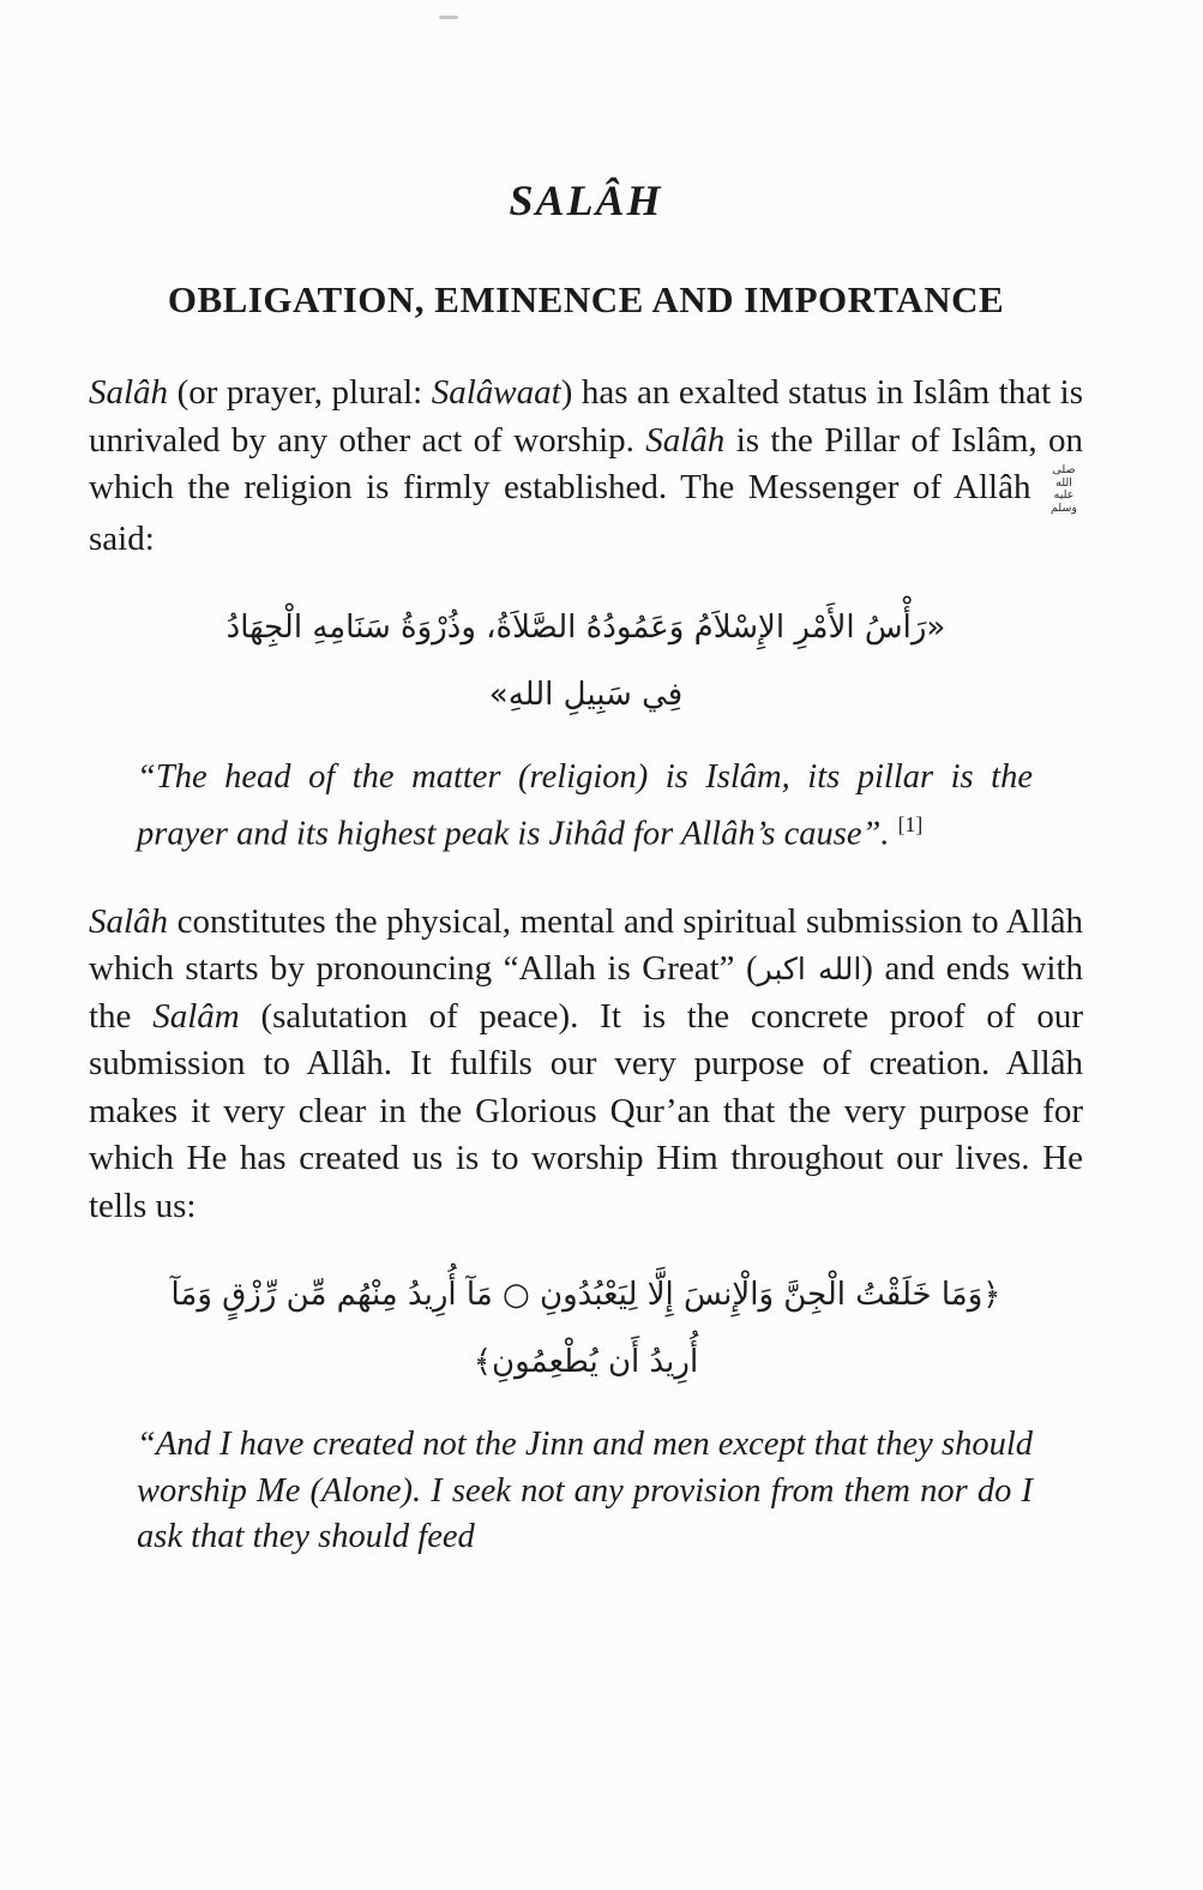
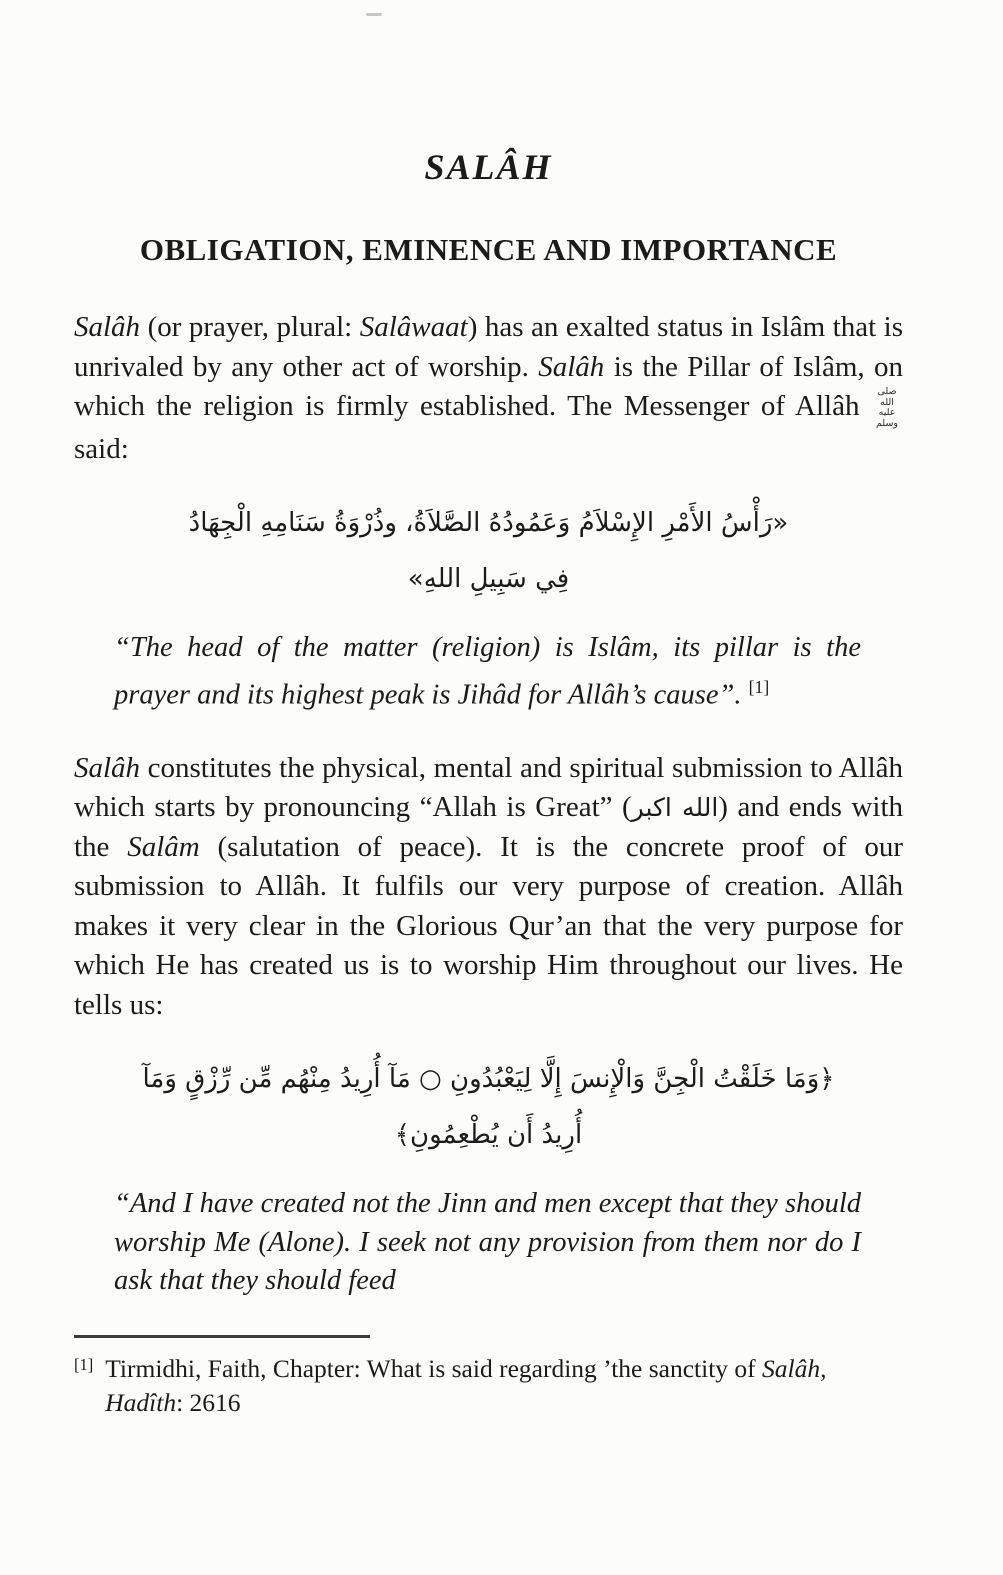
  SALÂH
  OBLIGATION, EMINENCE AND IMPORTANCE
  Salâh (or prayer, plural: Salâwaat) has an exalted status in Islâm that is unrivaled by any other act of worship. Salâh is the Pillar of Islâm, on which the religion is firmly established. The Messenger of Allâh صلى الله عليه وسلم said:
  «رَأْسُ الأَمْرِ الإِسْلاَمُ وَعَمُودُهُ الصَّلاَةُ، وذُرْوَةُ سَنَامِهِ الْجِهَادُ
  فِي سَبِيلِ اللهِ»
  “The head of the matter (religion) is Islâm, its pillar is the prayer and its highest peak is Jihâd for Allâh’s cause”. [1]
  Salâh constitutes the physical, mental and spiritual submission to Allâh which starts by pronouncing “Allah is Great” ( الله اكبر ) and ends with the Salâm (salutation of peace). It is the concrete proof of our submission to Allâh. It fulfils our very purpose of creation. Allâh makes it very clear in the Glorious Qur’an that the very purpose for which He has created us is to worship Him throughout our lives. He tells us:
  ﴿وَمَا خَلَقْتُ الْجِنَّ وَالْإِنسَ إِلَّا لِيَعْبُدُونِ ○ مَآ أُرِيدُ مِنْهُم مِّن رِّزْقٍ وَمَآ
  أُرِيدُ أَن يُطْعِمُونِ﴾
  “And I have created not the Jinn and men except that they should worship Me (Alone). I seek not any provision from them nor do I ask that they should feed
+ [1]
+ Tirmidhi, Faith, Chapter: What is said regarding ’the sanctity of Salâh, Hadîth: 2616
